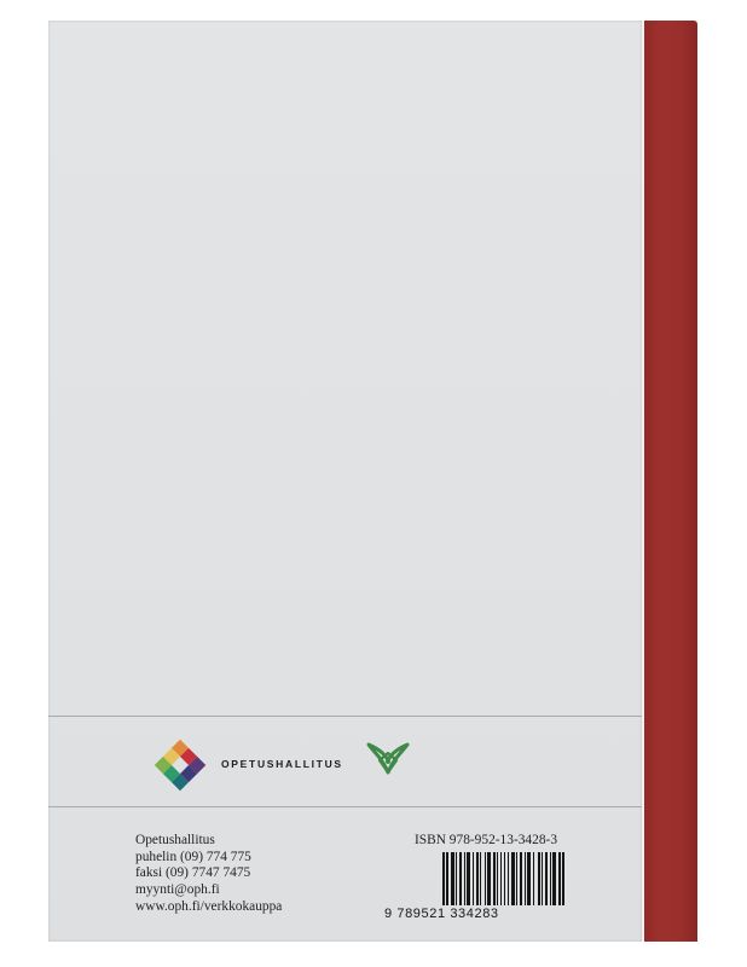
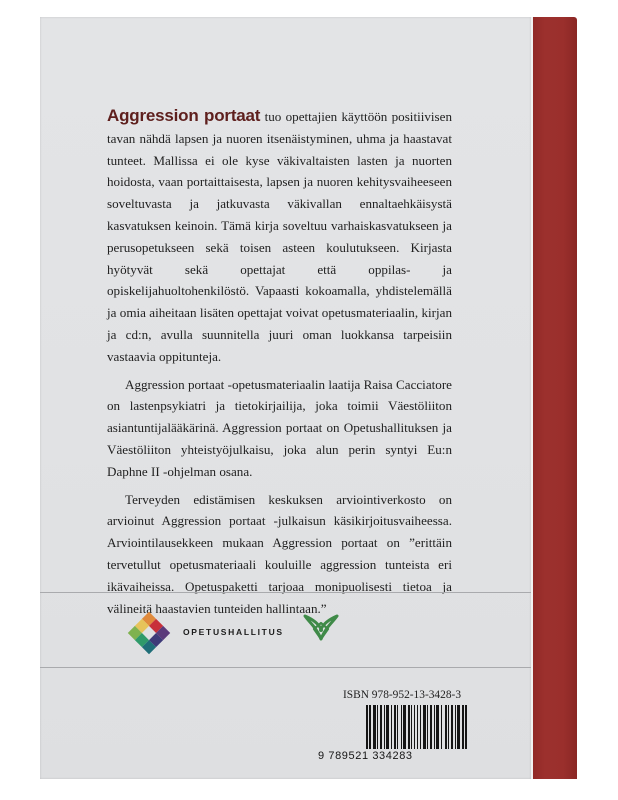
+ Aggression portaat tuo opettajien käyttöön positiivisen tavan nähdä lapsen ja nuoren itsenäistyminen, uhma ja haastavat tunteet. Mallissa ei ole kyse väkivaltaisten lasten ja nuorten hoidosta, vaan portaittaisesta, lapsen ja nuoren kehitysvaiheeseen soveltuvasta ja jatkuvasta väkivallan ennaltaehkäisystä kasvatuksen keinoin. Tämä kirja soveltuu varhaiskasvatukseen ja perusopetukseen sekä toisen asteen koulutukseen. Kirjasta hyötyvät sekä opettajat että oppilas- ja opiskelijahuoltohenkilöstö. Vapaasti kokoamalla, yhdistelemällä ja omia aiheitaan lisäten opettajat voivat opetusmateriaalin, kirjan ja cd:n, avulla suunnitella juuri oman luokkansa tarpeisiin vastaavia oppitunteja.
+ Aggression portaat -opetusmateriaalin laatija Raisa Cacciatore on lastenpsykiatri ja tietokirjailija, joka toimii Väestöliiton asiantuntijalääkärinä. Aggression portaat on Opetushallituksen ja Väestöliiton yhteistyöjulkaisu, joka alun perin syntyi Eu:n Daphne II -ohjelman osana.
+ Terveyden edistämisen keskuksen arviointiverkosto on arvioinut Aggression portaat -julkaisun käsikirjoitusvaiheessa. Arviointilausekkeen mukaan Aggression portaat on ”erittäin tervetullut opetusmateriaali kouluille aggression tunteista eri ikävaiheissa. Opetuspaketti tarjoaa monipuolisesti tietoa ja välineitä haastavien tunteiden hallintaan.”
  OPETUSHALLITUS
- Opetushallitus
- puhelin (09) 774 775
- faksi (09) 7747 7475
- myynti@oph.fi
- www.oph.fi/verkkokauppa
  ISBN 978-952-13-3428-3
  9 789521 334283
